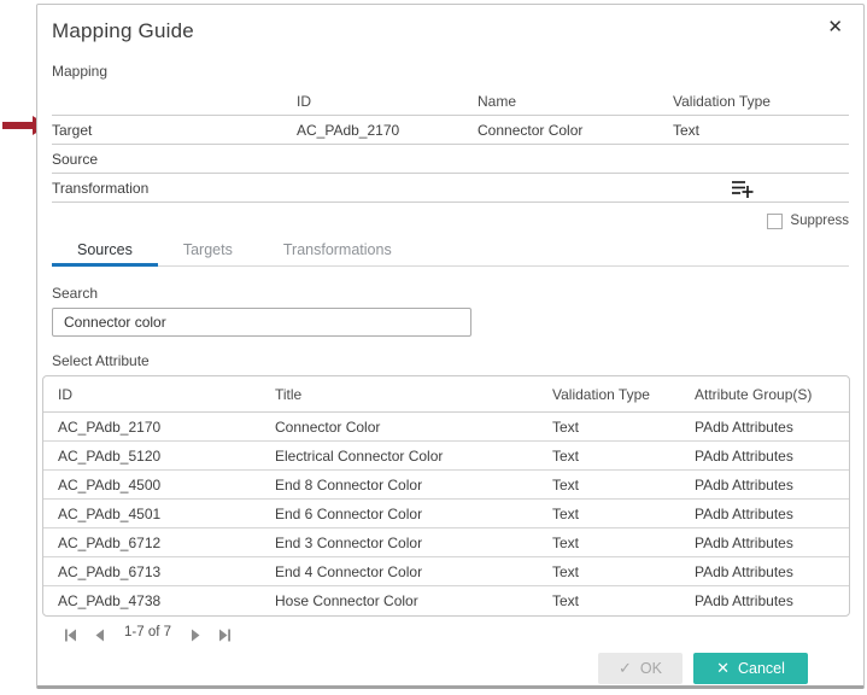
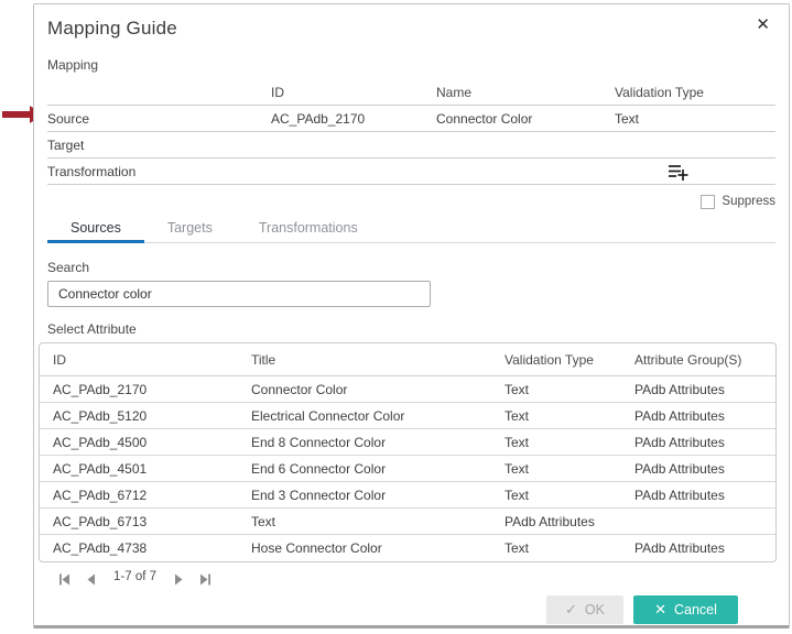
  Mapping Guide
  ✕
  Mapping
  ID
  Name
  Validation Type
- Target
+ Source
  AC_PAdb_2170
  Connector Color
  Text
- Source
+ Target
  Transformation
  Suppress
  Sources
  Targets
  Transformations
  Search
  Connector color
  Select Attribute
  ID
  Title
  Validation Type
  Attribute Group(S)
  AC_PAdb_2170
  Connector Color
  Text
  PAdb Attributes
  AC_PAdb_5120
  Electrical Connector Color
  Text
  PAdb Attributes
  AC_PAdb_4500
  End 8 Connector Color
  Text
  PAdb Attributes
  AC_PAdb_4501
  End 6 Connector Color
  Text
  PAdb Attributes
  AC_PAdb_6712
  End 3 Connector Color
  Text
  PAdb Attributes
  AC_PAdb_6713
- End 4 Connector Color
  Text
  PAdb Attributes
  AC_PAdb_4738
  Hose Connector Color
  Text
  PAdb Attributes
  1-7 of 7
  ✓
  OK
  ✕
  Cancel
